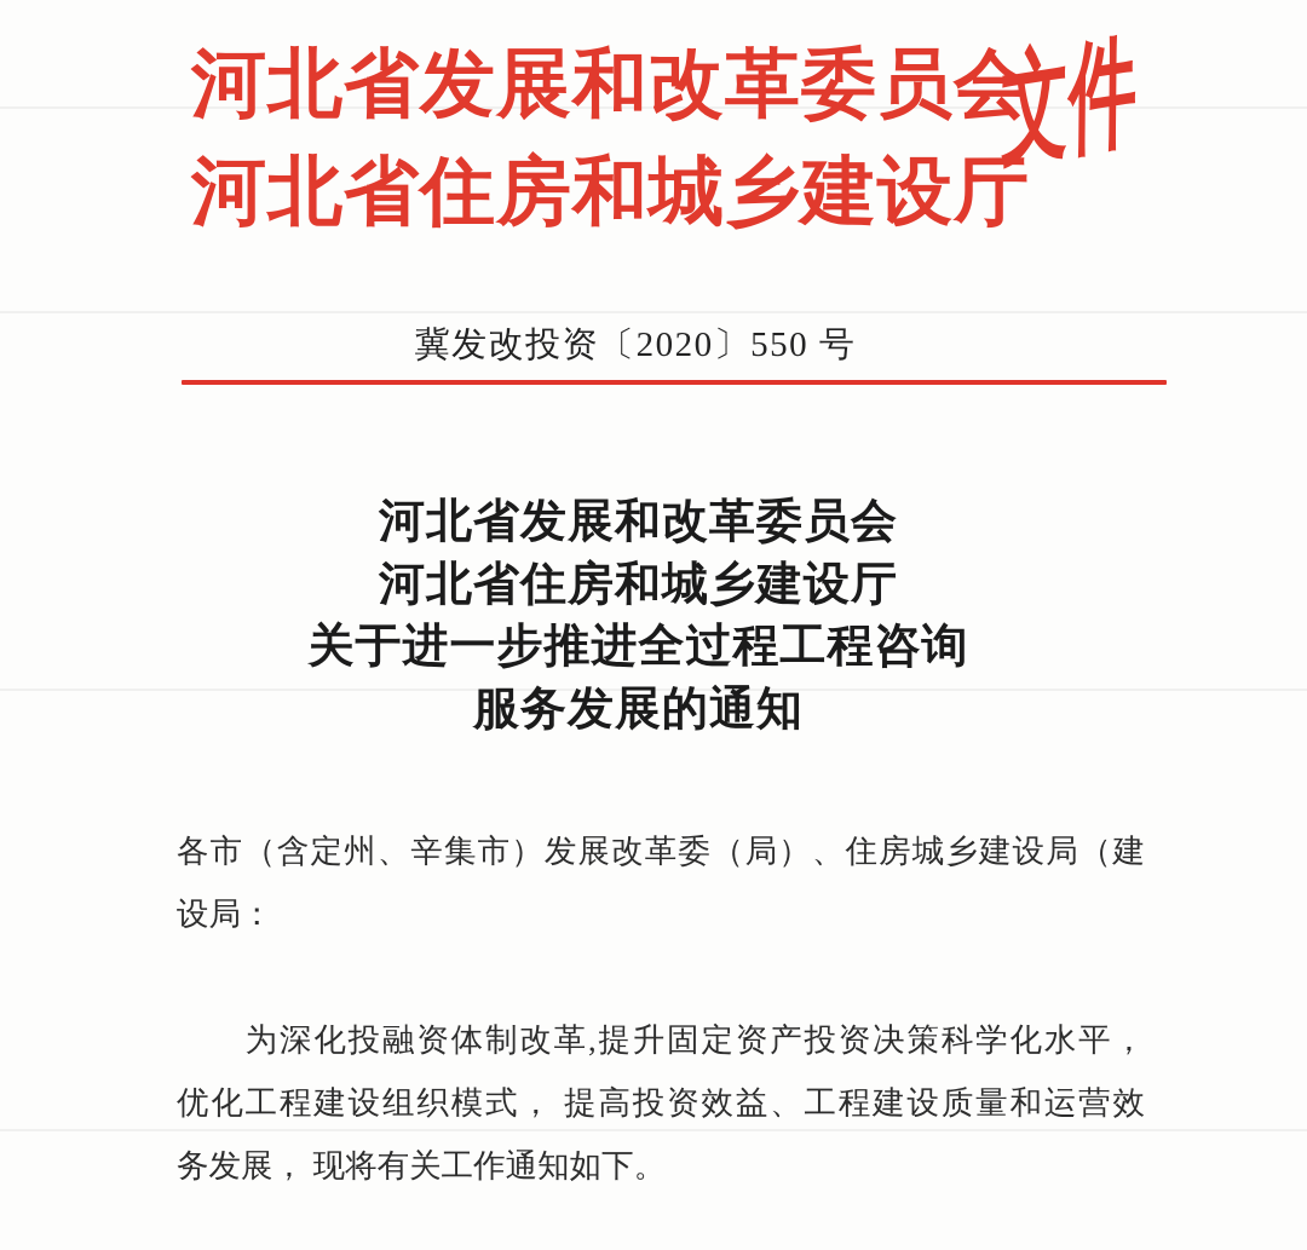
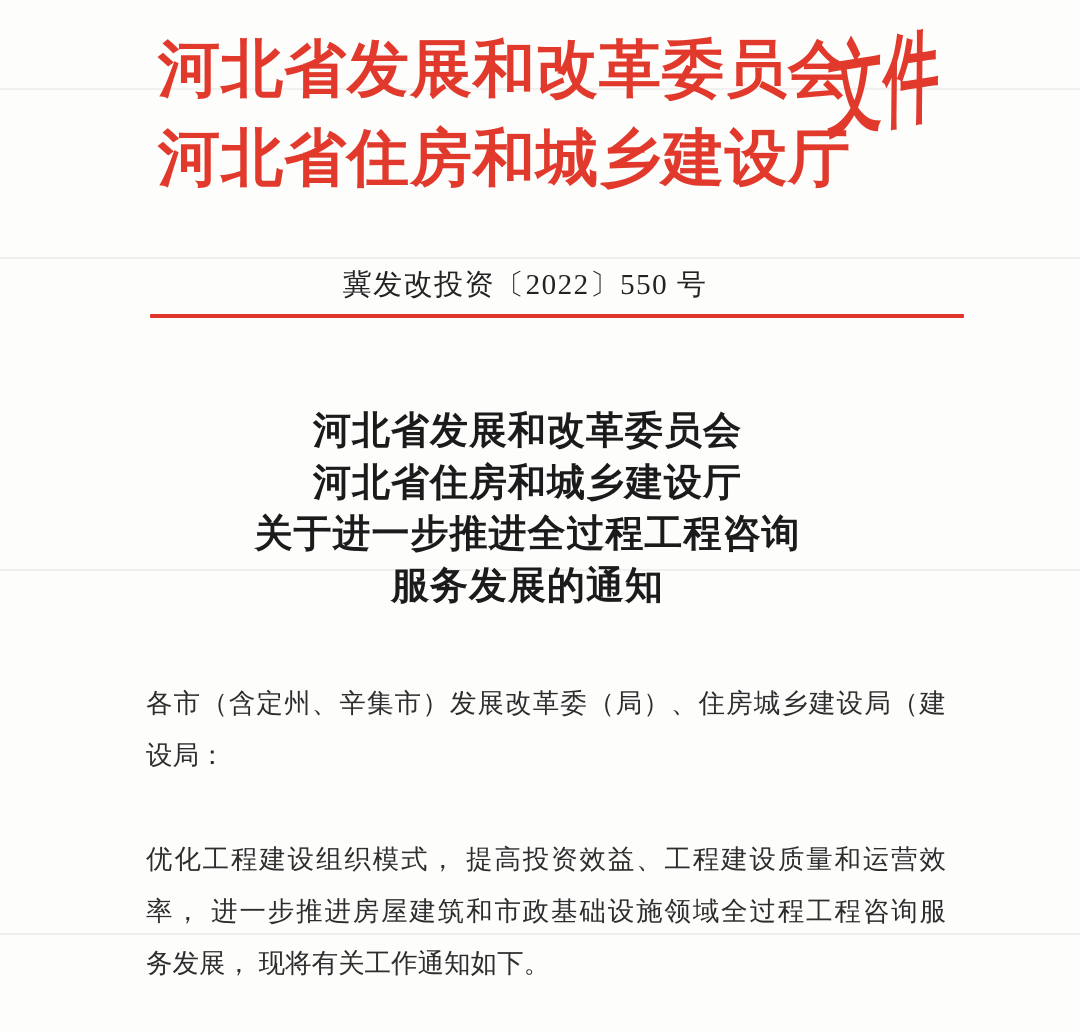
  河北省发展和改革委员会
  河北省住房和城乡建设厅
- 冀发改投资〔2020〕550 号
+ 冀发改投资〔2022〕550 号
  河北省发展和改革委员会
  河北省住房和城乡建设厅
  关于进一步推进全过程工程咨询
  服务发展的通知
  各市（含定州、辛集市）发展改革委（局）、住房城乡建设局（建
  设局：
- 为深化投融资体制改革,提升固定资产投资决策科学化水平，
  优化工程建设组织模式， 提高投资效益、工程建设质量和运营效
+ 率， 进一步推进房屋建筑和市政基础设施领域全过程工程咨询服
  务发展， 现将有关工作通知如下。
